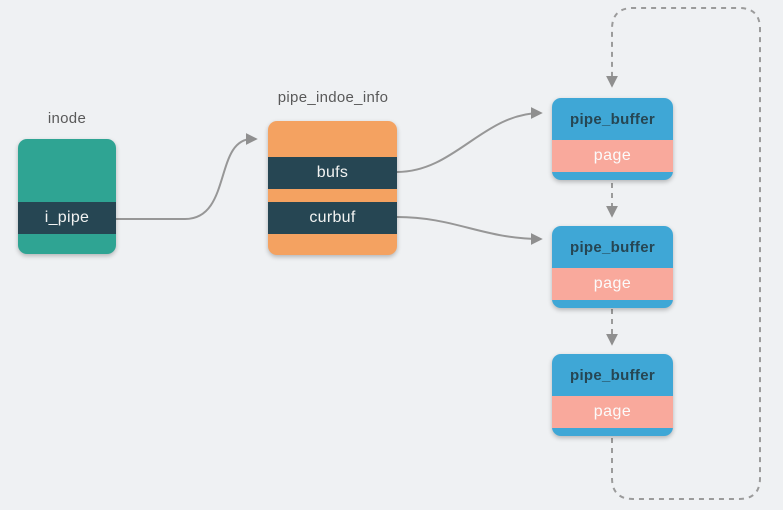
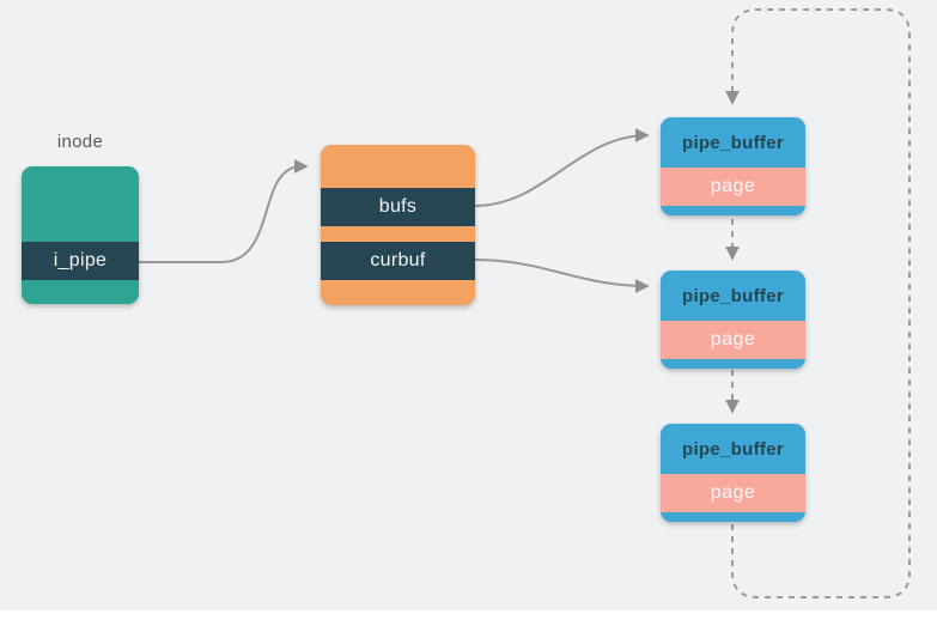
  inode
  i_pipe
- pipe_indoe_info
  bufs
  curbuf
  pipe_buffer
  page
  pipe_buffer
  page
  pipe_buffer
  page
